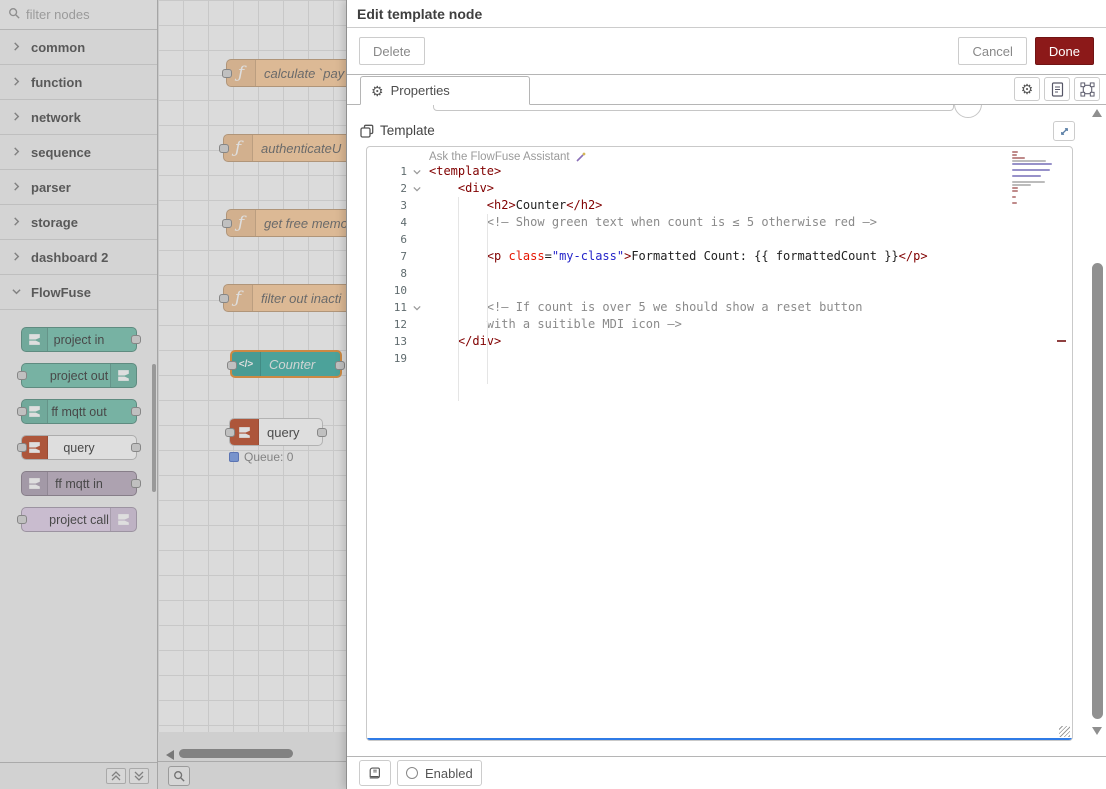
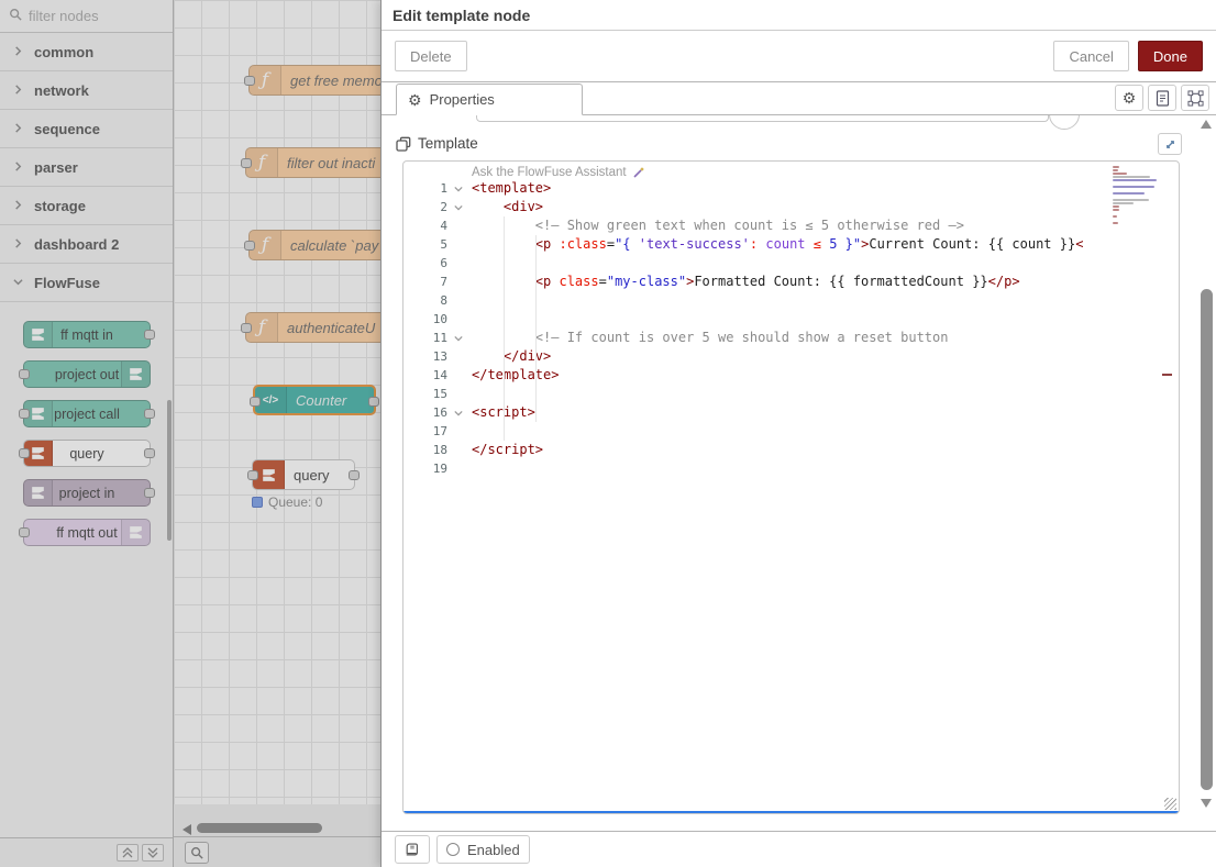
  filter nodes
  common
- function
  network
  sequence
  parser
  storage
  dashboard 2
  FlowFuse
- project in
+ ff mqtt in
  project out
- ff mqtt out
+ project call
  query
- ff mqtt in
+ project in
- project call
+ ff mqtt out
  ƒ
- calculate `pay
+ get free memo
  ƒ
- authenticateU
+ filter out inacti
  ƒ
- get free memo
+ calculate `pay
  ƒ
- filter out inacti
+ authenticateU
  </>
  Counter
  query
  Queue: 0
  Edit template node
  Delete
  Cancel
  Done
  ⚙
  Properties
  ⚙
  Template
  Ask the FlowFuse Assistant
  1
  <template>
  2
  <div>
- 3
- <h2>Counter</h2>
  4
  <!— Show green text when count is ≤ 5 otherwise red —>
+ 5
+ <p :class="{ 'text-success': count ≤ 5 }">Current Count: {{ count }}<
  6
  7
  <p class="my-class">Formatted Count: {{ formattedCount }}</p>
  8
  10
  11
  <!— If count is over 5 we should show a reset button
- 12
- with a suitible MDI icon —>
  13
  </div>
+ 14
+ </template>
+ 15
+ 16
+ <script>
+ 17
+ 18
+ </script>
  19
  Enabled
